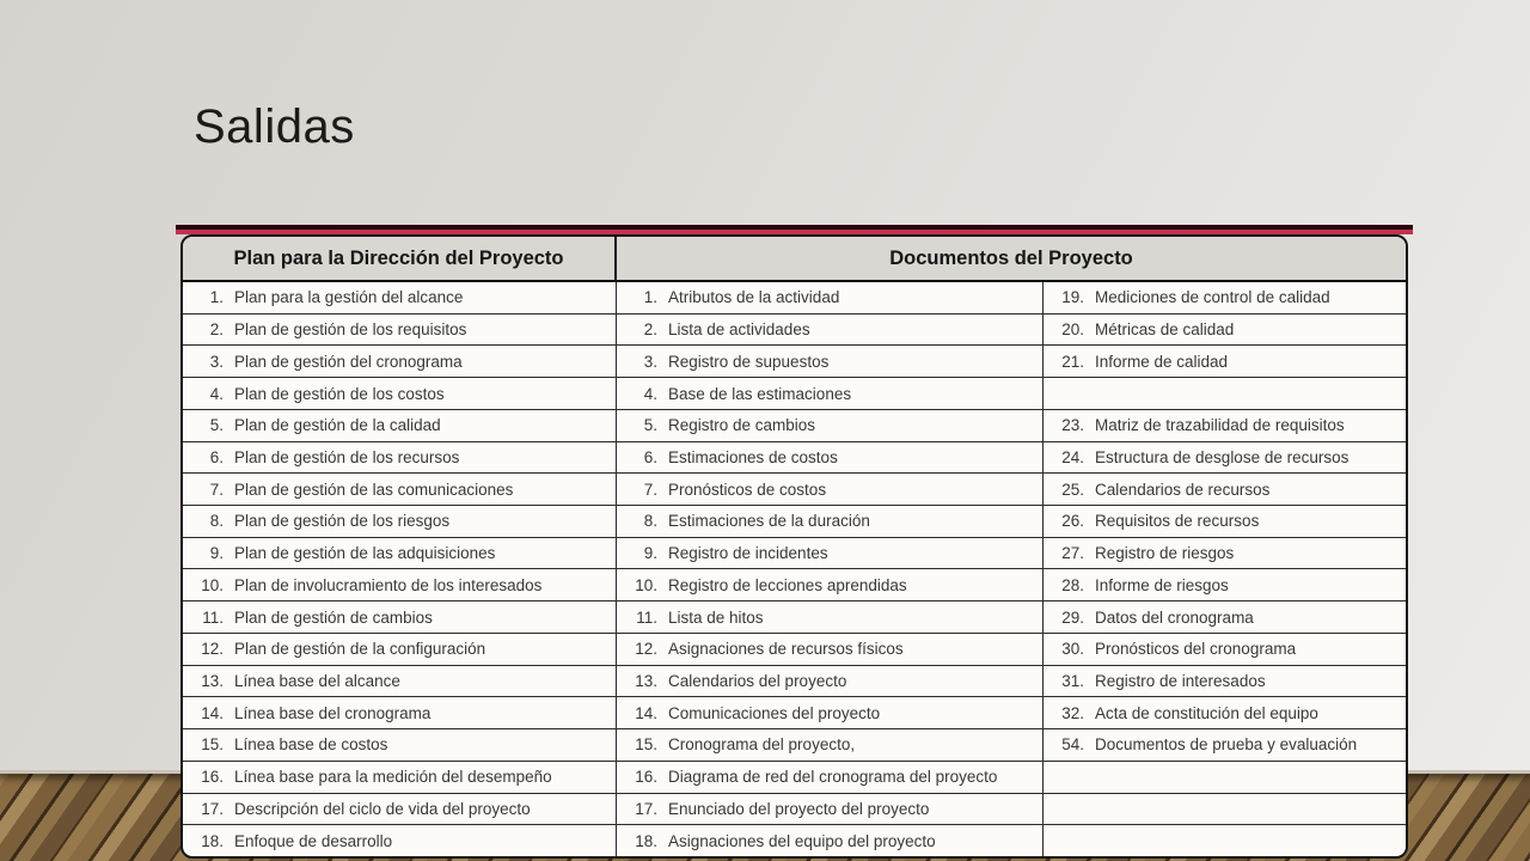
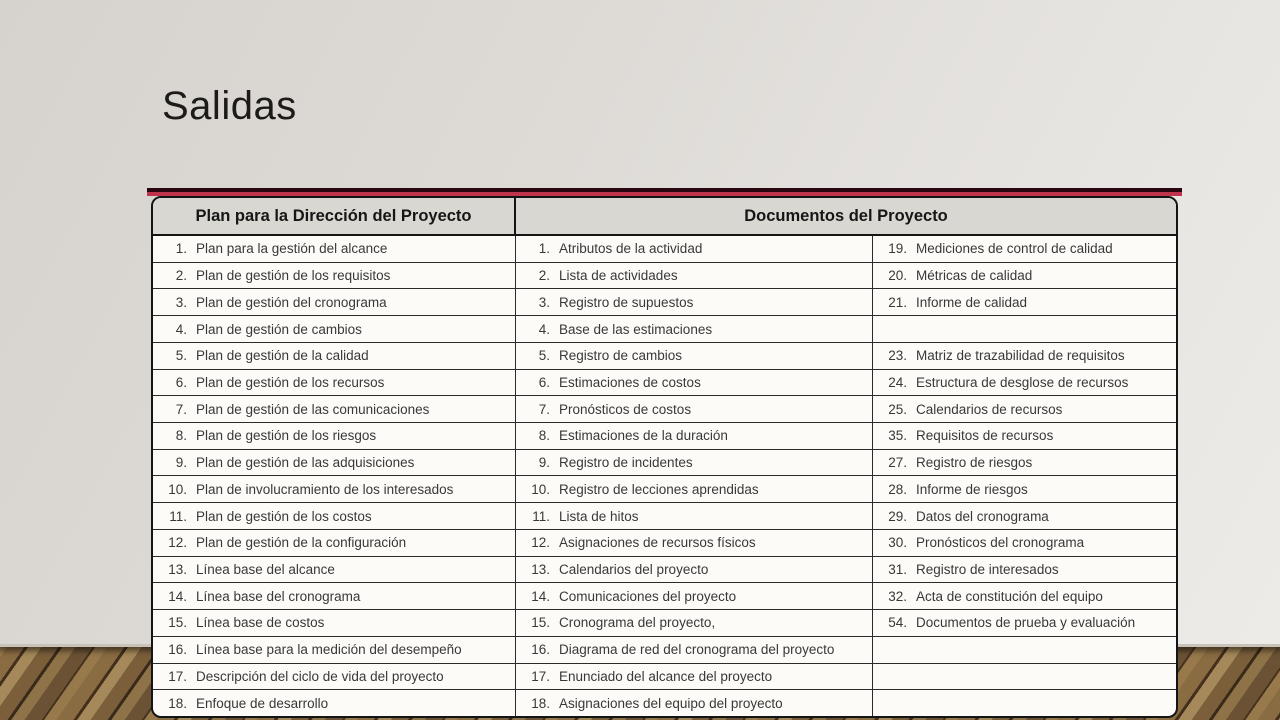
  Salidas
  Plan para la Dirección del Proyecto
  Documentos del Proyecto
  1.
  Plan para la gestión del alcance
  1.
  Atributos de la actividad
  19.
  Mediciones de control de calidad
  2.
  Plan de gestión de los requisitos
  2.
  Lista de actividades
  20.
  Métricas de calidad
  3.
  Plan de gestión del cronograma
  3.
  Registro de supuestos
  21.
  Informe de calidad
  4.
- Plan de gestión de los costos
+ Plan de gestión de cambios
  4.
  Base de las estimaciones
  5.
  Plan de gestión de la calidad
  5.
  Registro de cambios
  23.
  Matriz de trazabilidad de requisitos
  6.
  Plan de gestión de los recursos
  6.
  Estimaciones de costos
  24.
  Estructura de desglose de recursos
  7.
  Plan de gestión de las comunicaciones
  7.
  Pronósticos de costos
  25.
  Calendarios de recursos
  8.
  Plan de gestión de los riesgos
  8.
  Estimaciones de la duración
- 26.
+ 35.
  Requisitos de recursos
  9.
  Plan de gestión de las adquisiciones
  9.
  Registro de incidentes
  27.
  Registro de riesgos
  10.
  Plan de involucramiento de los interesados
  10.
  Registro de lecciones aprendidas
  28.
  Informe de riesgos
  11.
- Plan de gestión de cambios
+ Plan de gestión de los costos
  11.
  Lista de hitos
  29.
  Datos del cronograma
  12.
  Plan de gestión de la configuración
  12.
  Asignaciones de recursos físicos
  30.
  Pronósticos del cronograma
  13.
  Línea base del alcance
  13.
  Calendarios del proyecto
  31.
  Registro de interesados
  14.
  Línea base del cronograma
  14.
  Comunicaciones del proyecto
  32.
  Acta de constitución del equipo
  15.
  Línea base de costos
  15.
  Cronograma del proyecto,
  54.
  Documentos de prueba y evaluación
  16.
  Línea base para la medición del desempeño
  16.
  Diagrama de red del cronograma del proyecto
  17.
  Descripción del ciclo de vida del proyecto
  17.
- Enunciado del proyecto del proyecto
+ Enunciado del alcance del proyecto
  18.
  Enfoque de desarrollo
  18.
  Asignaciones del equipo del proyecto
